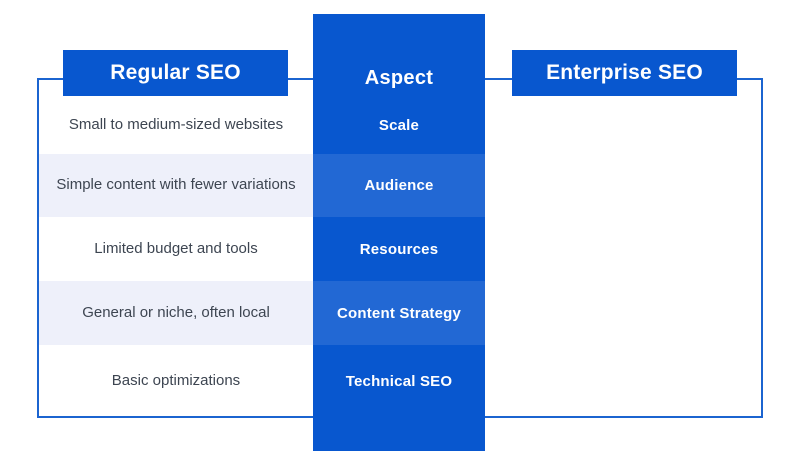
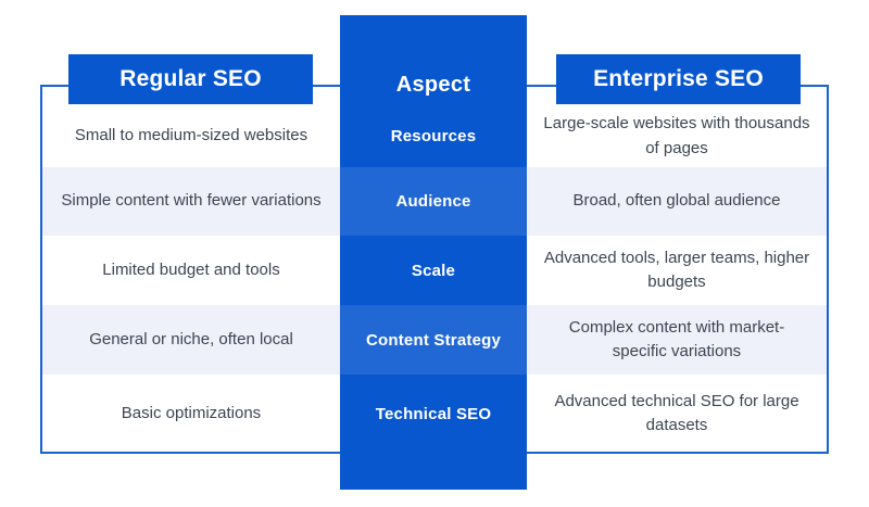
  Small to medium-sized websites
  Simple content with fewer variations
  Limited budget and tools
  General or niche, often local
  Basic optimizations
+ Large-scale websites with thousands
+ of pages
+ Broad, often global audience
+ Advanced tools, larger teams, higher
+ budgets
+ Complex content with market-
+ specific variations
+ Advanced technical SEO for large
+ datasets
  Aspect
- Scale
+ Resources
  Audience
- Resources
+ Scale
  Content Strategy
  Technical SEO
  Regular SEO
  Enterprise SEO
